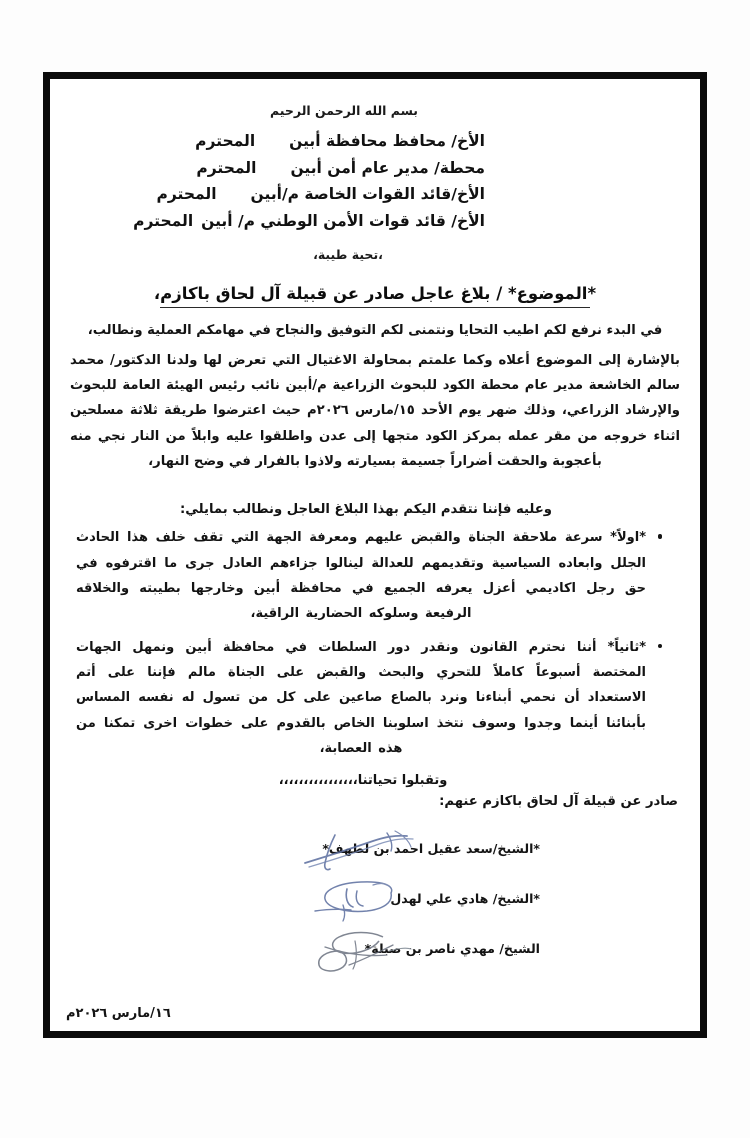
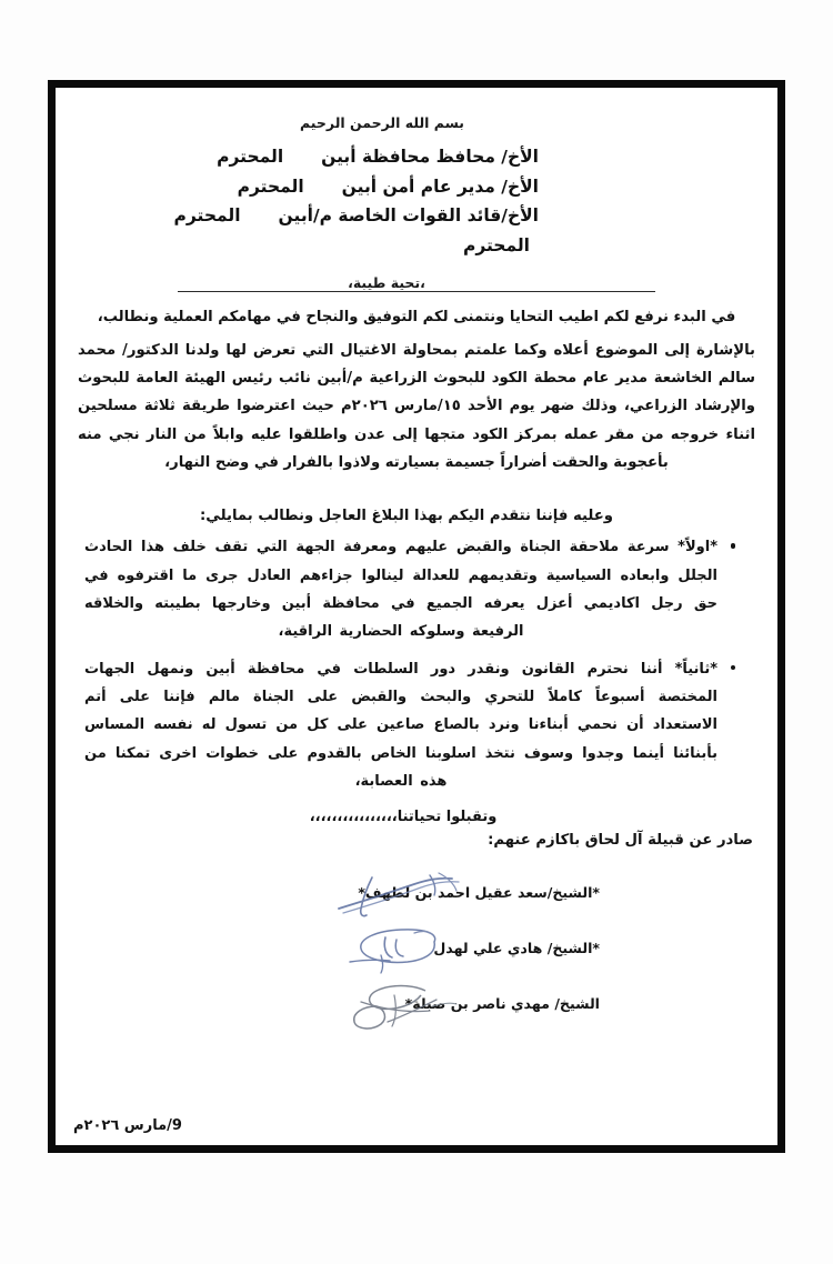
  بسم الله الرحمن الرحيم
  الأخ/ محافظ محافظة أبين
  المحترم
- محطة/ مدير عام أمن أبين
+ الأخ/ مدير عام أمن أبين
  المحترم
  الأخ/قائد القوات الخاصة م/أبين
  المحترم
- الأخ/ قائد قوات الأمن الوطني م/ أبين
  المحترم
  ،تحية طيبة،
- *الموضوع* / بلاغ عاجل صادر عن قبيلة آل لحاق باكازم،
  في البدء نرفع لكم اطيب التحايا ونتمنى لكم التوفيق والنجاح في مهامكم العملية ونطالب،
  بالإشارة إلى الموضوع أعلاه وكما علمتم بمحاولة الاغتيال التي تعرض لها ولدنا الدكتور/ محمد سالم الخاشعة مدير عام محطة الكود للبحوث الزراعية م/أبين نائب رئيس الهيئة العامة للبحوث والإرشاد الزراعي، وذلك ضهر يوم الأحد ١٥/مارس ٢٠٢٦م حيث اعترضوا طريقة ثلاثة مسلحين اثناء خروجه من مقر عمله بمركز الكود متجها إلى عدن واطلقوا عليه وابلاً من النار نجي منه بأعجوبة والحقت أضراراً جسيمة بسيارته ولاذوا بالفرار في وضح النهار،
  وعليه فإننا نتقدم اليكم بهذا البلاغ العاجل ونطالب بمايلي:
  *اولاً* سرعة ملاحقة الجناة والقبض عليهم ومعرفة الجهة التي تقف خلف هذا الحادث الجلل وابعاده السياسية وتقديمهم للعدالة لينالوا جزاءهم العادل جرى ما اقترفوه في حق رجل اكاديمي أعزل يعرفه الجميع في محافظة أبين وخارجها بطيبته والخلاقه الرفيعة وسلوكه الحضارية الراقية،
  *ثانياً* أننا نحترم القانون ونقدر دور السلطات في محافظة أبين ونمهل الجهات المختصة أسبوعاً كاملاً للتحري والبحث والقبض على الجناة مالم فإننا على أتم الاستعداد أن نحمي أبناءنا ونرد بالصاع صاعين على كل من تسول له نفسه المساس بأبنائنا أينما وجدوا وسوف نتخذ اسلوبنا الخاص بالقدوم على خطوات اخرى تمكنا من هذه العصابة،
  وتقبلوا تحياتنا،،،،،،،،،،،،،،،،
  صادر عن قبيلة آل لحاق باكازم عنهم:
  *الشيخ/سعد عقيل احمد بن لطهف*
  *الشيخ/ هادي علي لهدل
  الشيخ/ مهدي ناصر بن صبلة*
- ١٦/مارس ٢٠٢٦م
+ 9/مارس ٢٠٢٦م
